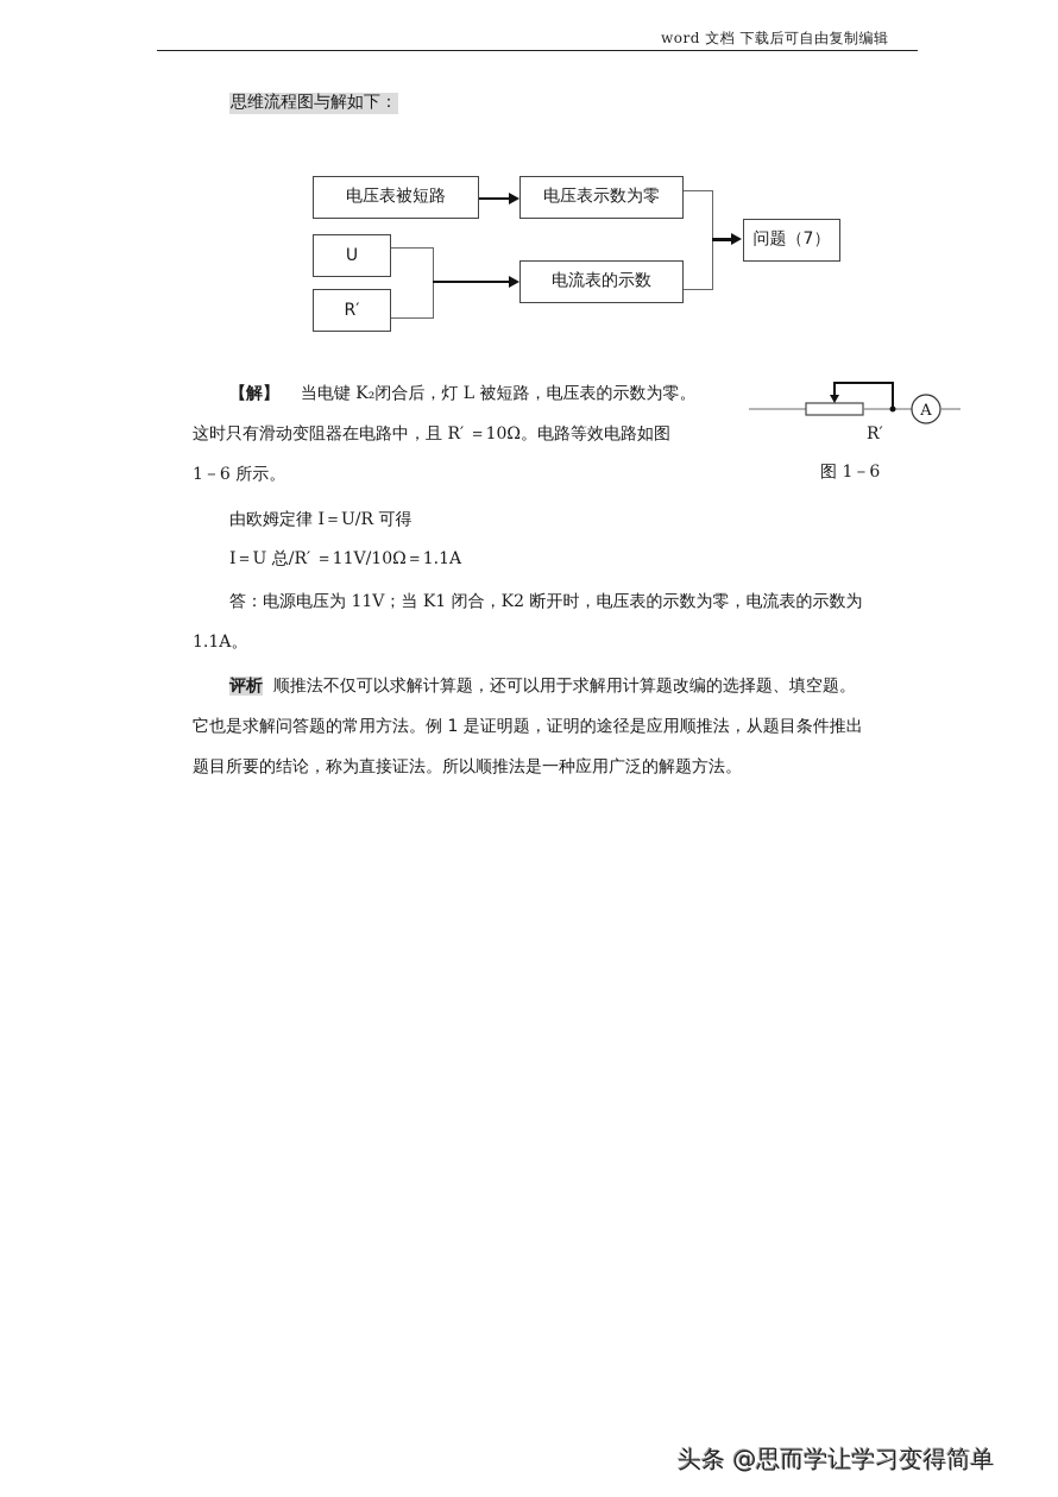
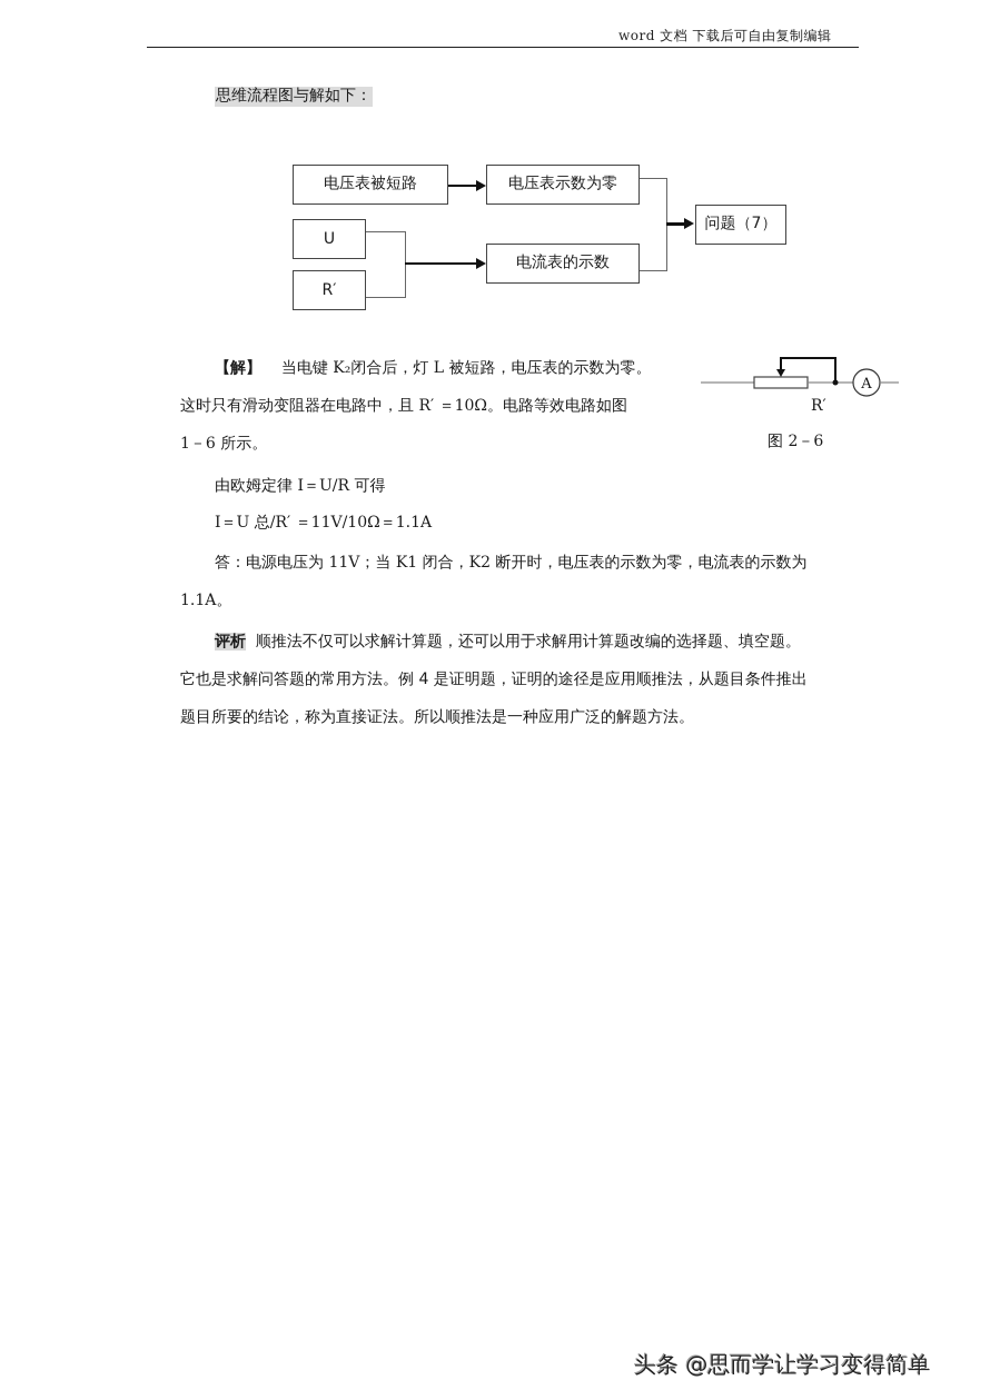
  word 文档 下载后可自由复制编辑
  思维流程图与解如下：
  电压表被短路
  电压表示数为零
  U
  R′
  电流表的示数
  问题（7）
  【解】 当电键 K₂闭合后，灯 L 被短路，电压表的示数为零。
  这时只有滑动变阻器在电路中，且 R′ ＝10Ω。电路等效电路如图
  1－6 所示。
  由欧姆定律 I＝U/R 可得
  I＝U 总/R′ ＝11V/10Ω＝1.1A
  答：电源电压为 11V；当 K1 闭合，K2 断开时，电压表的示数为零，电流表的示数为
  1.1A。
  A
  R′
- 图 1－6
+ 图 2－6
  评析 顺推法不仅可以求解计算题，还可以用于求解用计算题改编的选择题、填空题。
- 它也是求解问答题的常用方法。例 1 是证明题，证明的途径是应用顺推法，从题目条件推出
+ 它也是求解问答题的常用方法。例 4 是证明题，证明的途径是应用顺推法，从题目条件推出
  题目所要的结论，称为直接证法。所以顺推法是一种应用广泛的解题方法。
  头条 @思而学让学习变得简单
